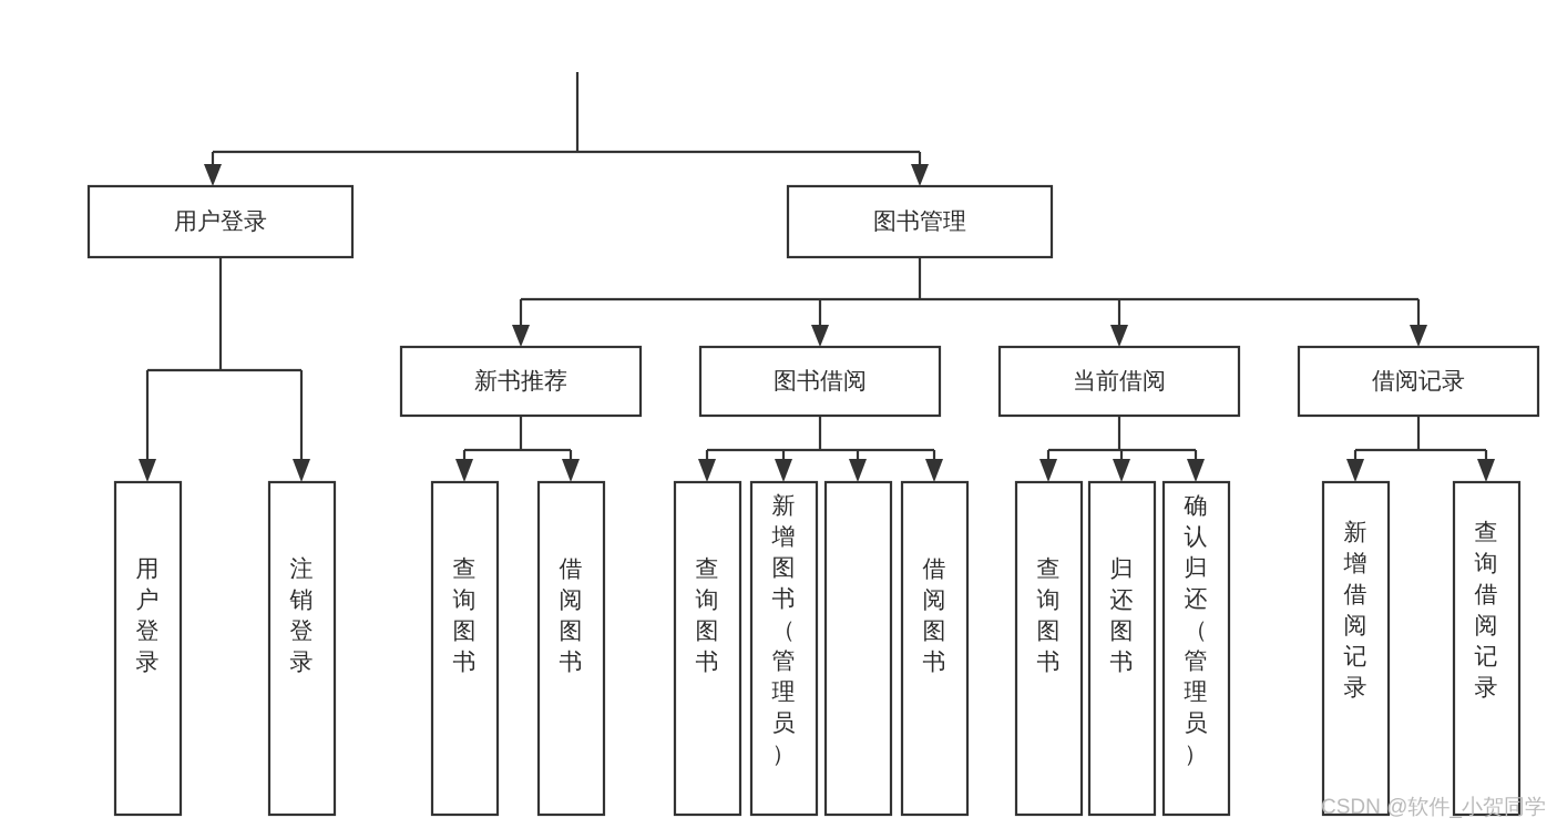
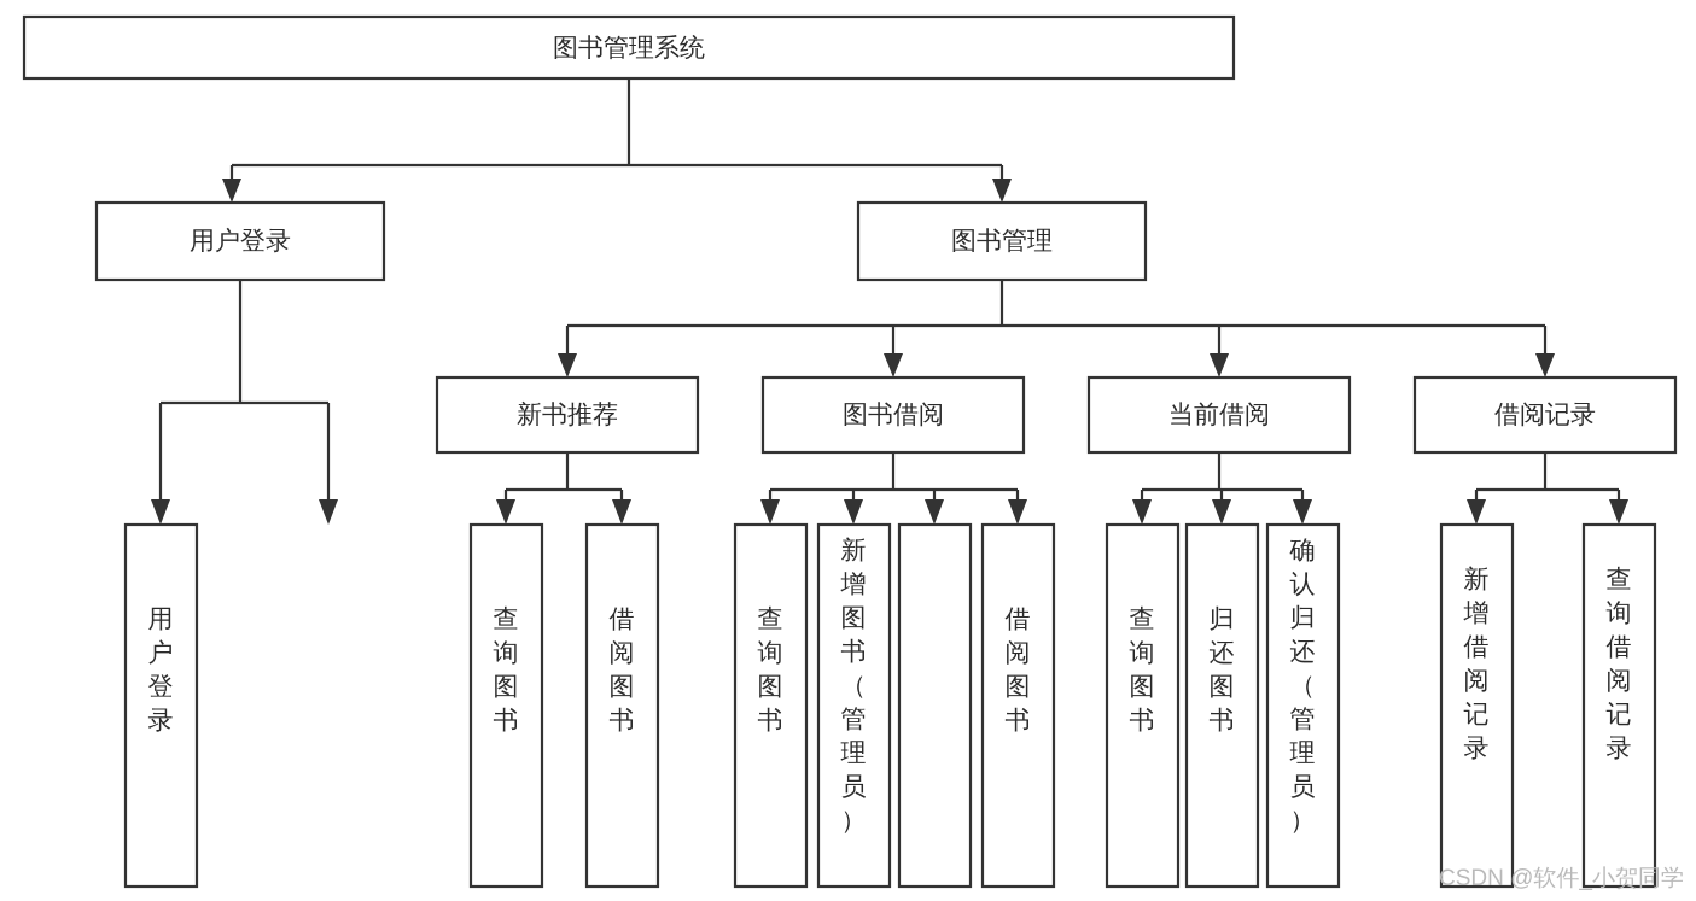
+ 图书管理系统
  用户登录
  图书管理
  新书推荐
  图书借阅
  当前借阅
  借阅记录
  用户登录
- 注销登录
  查询图书
  借阅图书
  查询图书
  新增图书（管理员）
  借阅图书
  查询图书
  归还图书
  确认归还（管理员）
  新增借阅记录
  查询借阅记录
  CSDN @软件_小贺同学
